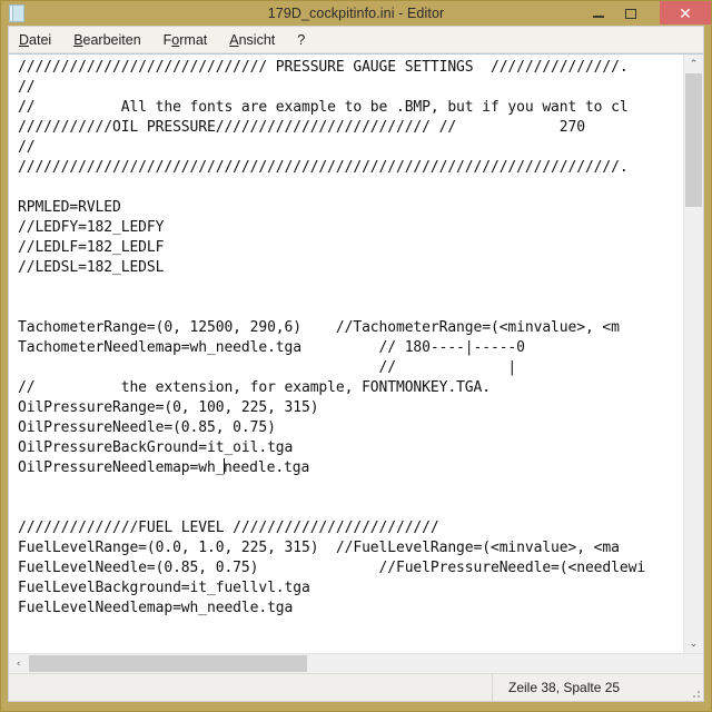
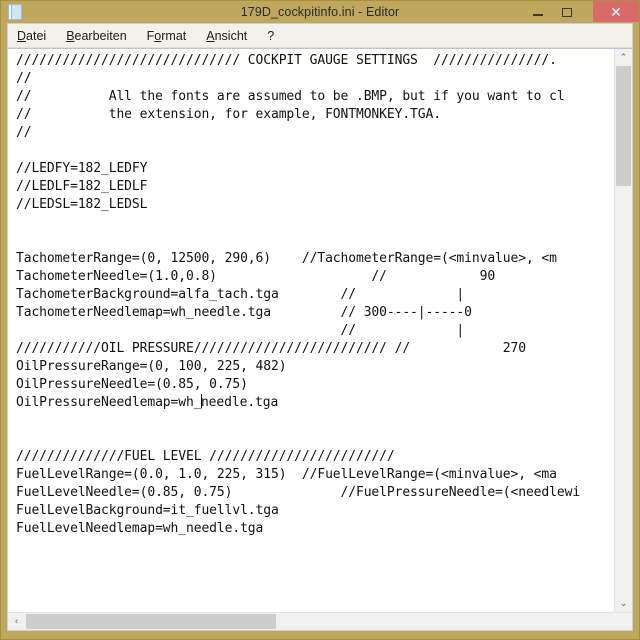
  179D_cockpitinfo.ini - Editor
  ✕
  Datei
  Bearbeiten
  Format
  Ansicht
  ?
- ///////////////////////////// PRESSURE GAUGE SETTINGS ///////////////.
+ ///////////////////////////// COCKPIT GAUGE SETTINGS ///////////////.
  //
- // All the fonts are example to be .BMP, but if you want to cl
+ // All the fonts are assumed to be .BMP, but if you want to cl
- ///////////OIL PRESSURE///////////////////////// // 270
+ // the extension, for example, FONTMONKEY.TGA.
  //
- //////////////////////////////////////////////////////////////////////.
- RPMLED=RVLED
  //LEDFY=182_LEDFY
  //LEDLF=182_LEDLF
  //LEDSL=182_LEDSL
  TachometerRange=(0, 12500, 290,6) //TachometerRange=(<minvalue>, <m
+ TachometerNeedle=(1.0,0.8) // 90
+ TachometerBackground=alfa_tach.tga // |
- TachometerNeedlemap=wh_needle.tga // 180----|-----0
+ TachometerNeedlemap=wh_needle.tga // 300----|-----0
  // |
- // the extension, for example, FONTMONKEY.TGA.
+ ///////////OIL PRESSURE///////////////////////// // 270
- OilPressureRange=(0, 100, 225, 315)
+ OilPressureRange=(0, 100, 225, 482)
  OilPressureNeedle=(0.85, 0.75)
- OilPressureBackGround=it_oil.tga
  OilPressureNeedlemap=wh_needle.tga
  //////////////FUEL LEVEL ////////////////////////
  FuelLevelRange=(0.0, 1.0, 225, 315) //FuelLevelRange=(<minvalue>, <ma
  FuelLevelNeedle=(0.85, 0.75) //FuelPressureNeedle=(<needlewi
  FuelLevelBackground=it_fuellvl.tga
  FuelLevelNeedlemap=wh_needle.tga
  ⌃
  ⌄
  ‹
- Zeile 38, Spalte 25
